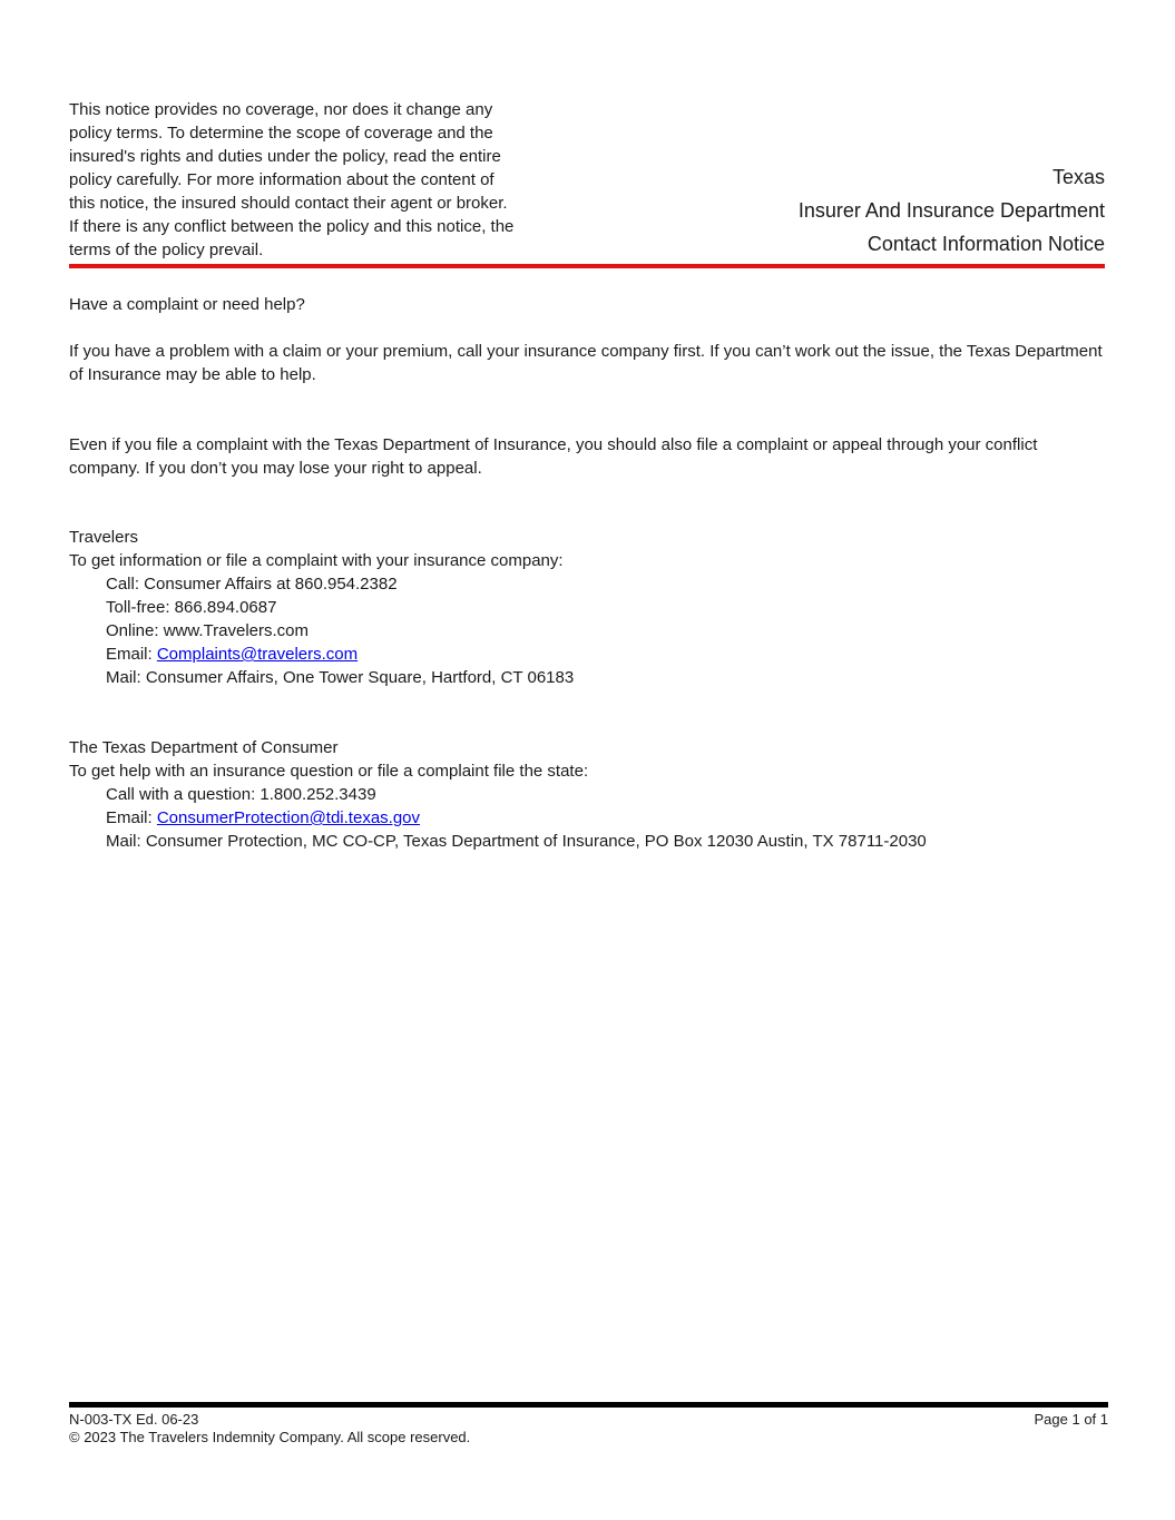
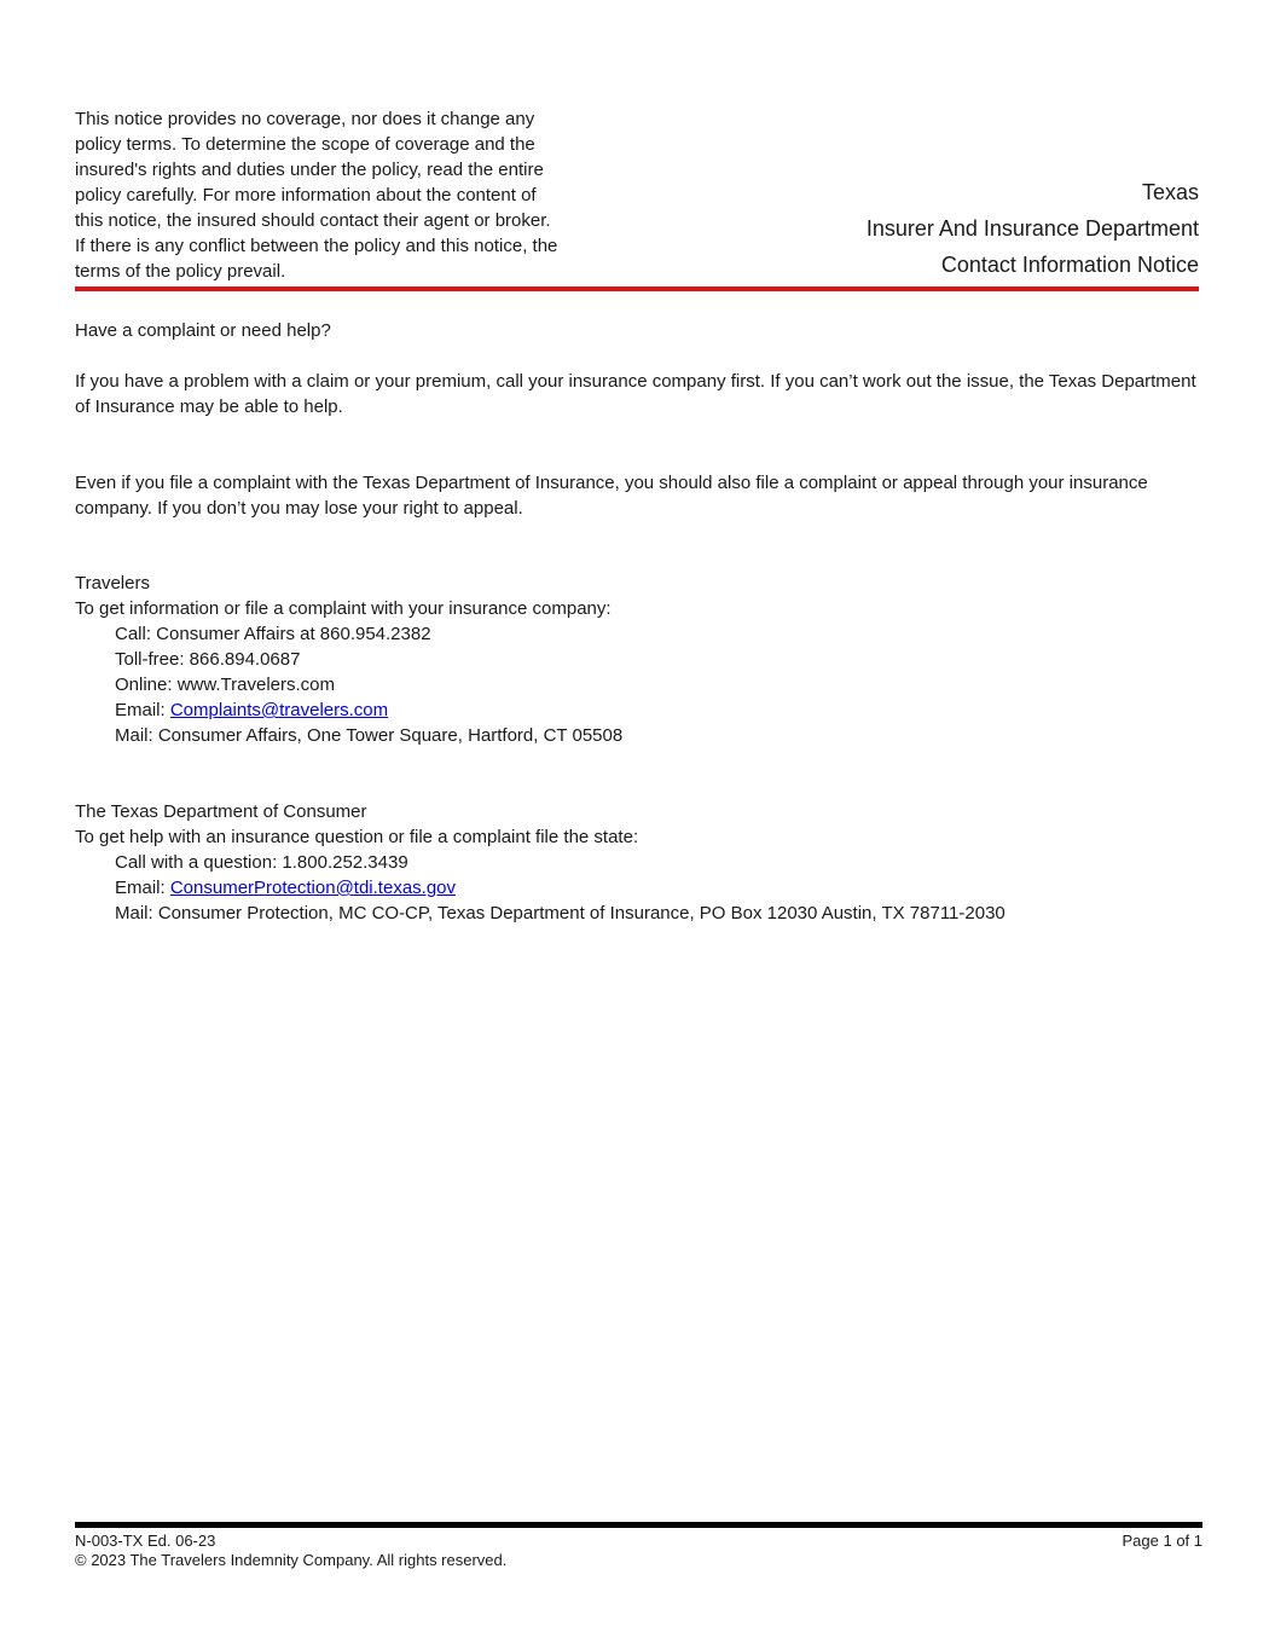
  This notice provides no coverage, nor does it change any policy terms. To determine the scope of coverage and the insured's rights and duties under the policy, read the entire policy carefully. For more information about the content of this notice, the insured should contact their agent or broker. If there is any conflict between the policy and this notice, the terms of the policy prevail.
  Texas
  Insurer And Insurance Department
  Contact Information Notice
  Have a complaint or need help?
  If you have a problem with a claim or your premium, call your insurance company first. If you can’t work out the issue, the Texas Department of Insurance may be able to help.
- Even if you file a complaint with the Texas Department of Insurance, you should also file a complaint or appeal through your conflict company. If you don’t you may lose your right to appeal.
+ Even if you file a complaint with the Texas Department of Insurance, you should also file a complaint or appeal through your insurance company. If you don’t you may lose your right to appeal.
  Travelers
  To get information or file a complaint with your insurance company:
  Call: Consumer Affairs at 860.954.2382
  Toll-free: 866.894.0687
  Online: www.Travelers.com
  Email: Complaints@travelers.com
- Mail: Consumer Affairs, One Tower Square, Hartford, CT 06183
+ Mail: Consumer Affairs, One Tower Square, Hartford, CT 05508
  The Texas Department of Consumer
  To get help with an insurance question or file a complaint file the state:
  Call with a question: 1.800.252.3439
  Email: ConsumerProtection@tdi.texas.gov
  Mail: Consumer Protection, MC CO-CP, Texas Department of Insurance, PO Box 12030 Austin, TX 78711-2030
  N-003-TX Ed. 06-23
  Page 1 of 1
- © 2023 The Travelers Indemnity Company. All scope reserved.
+ © 2023 The Travelers Indemnity Company. All rights reserved.
